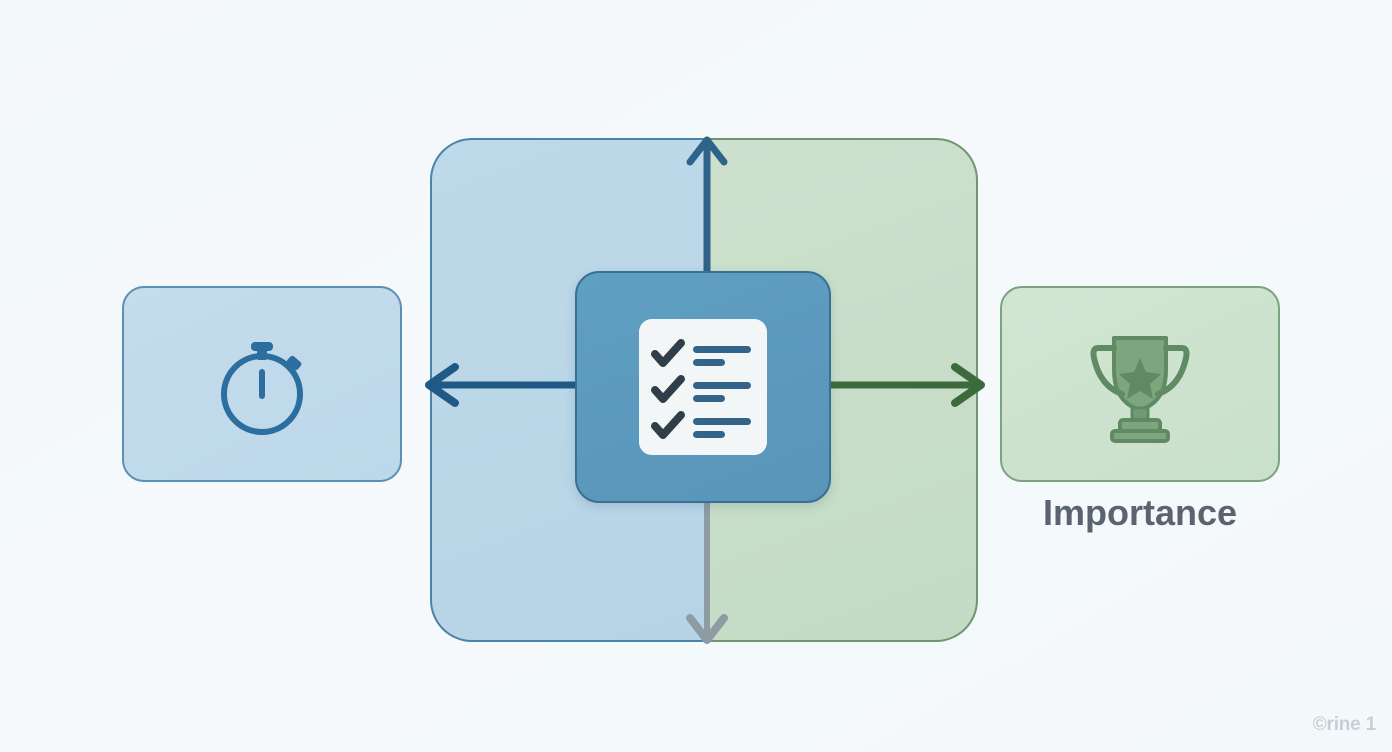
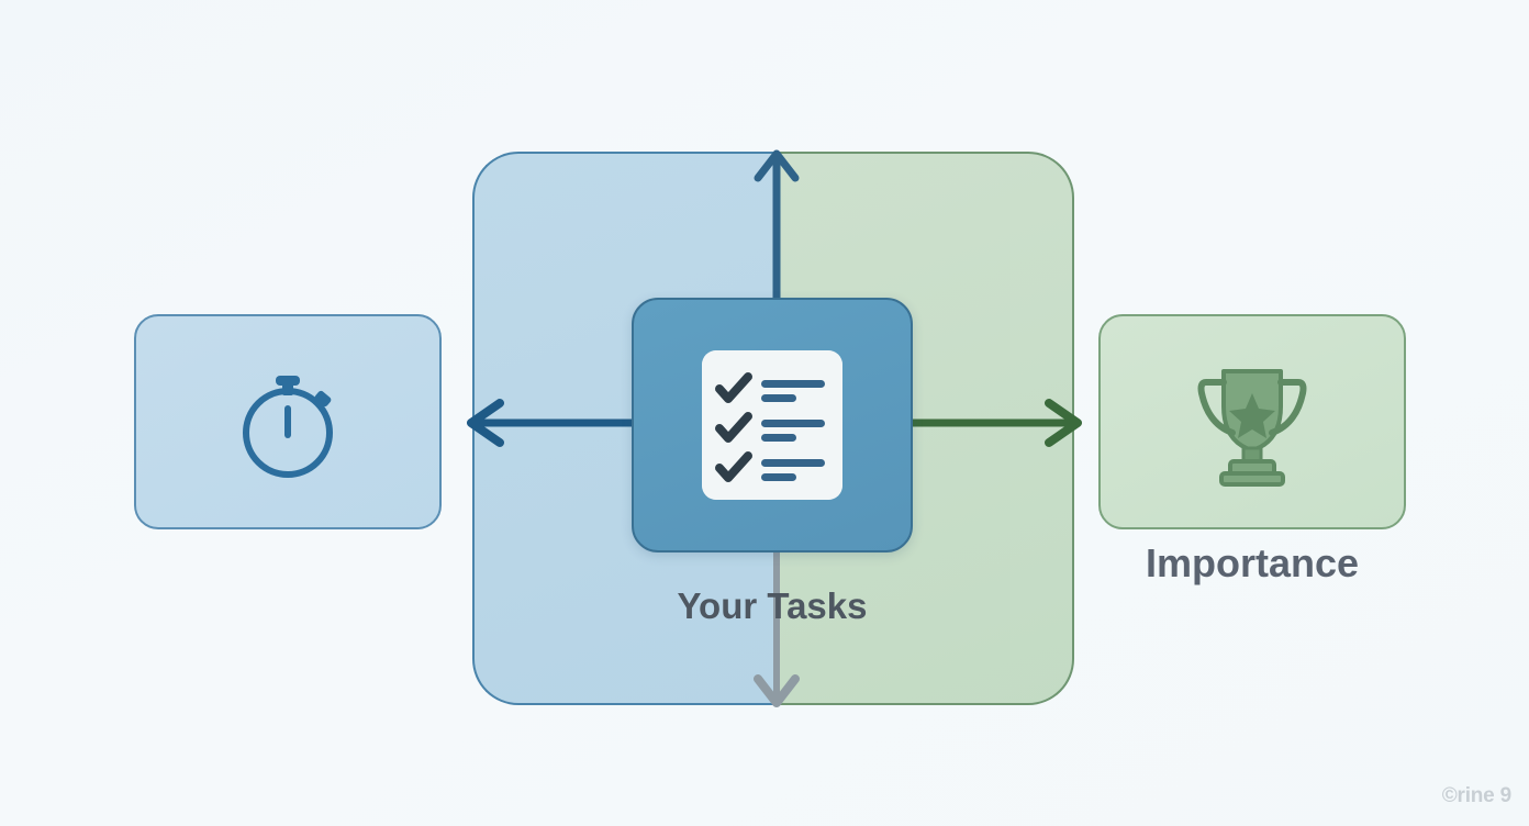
  Importance
+ Your Tasks
- ©rine 1
+ ©rine 9
